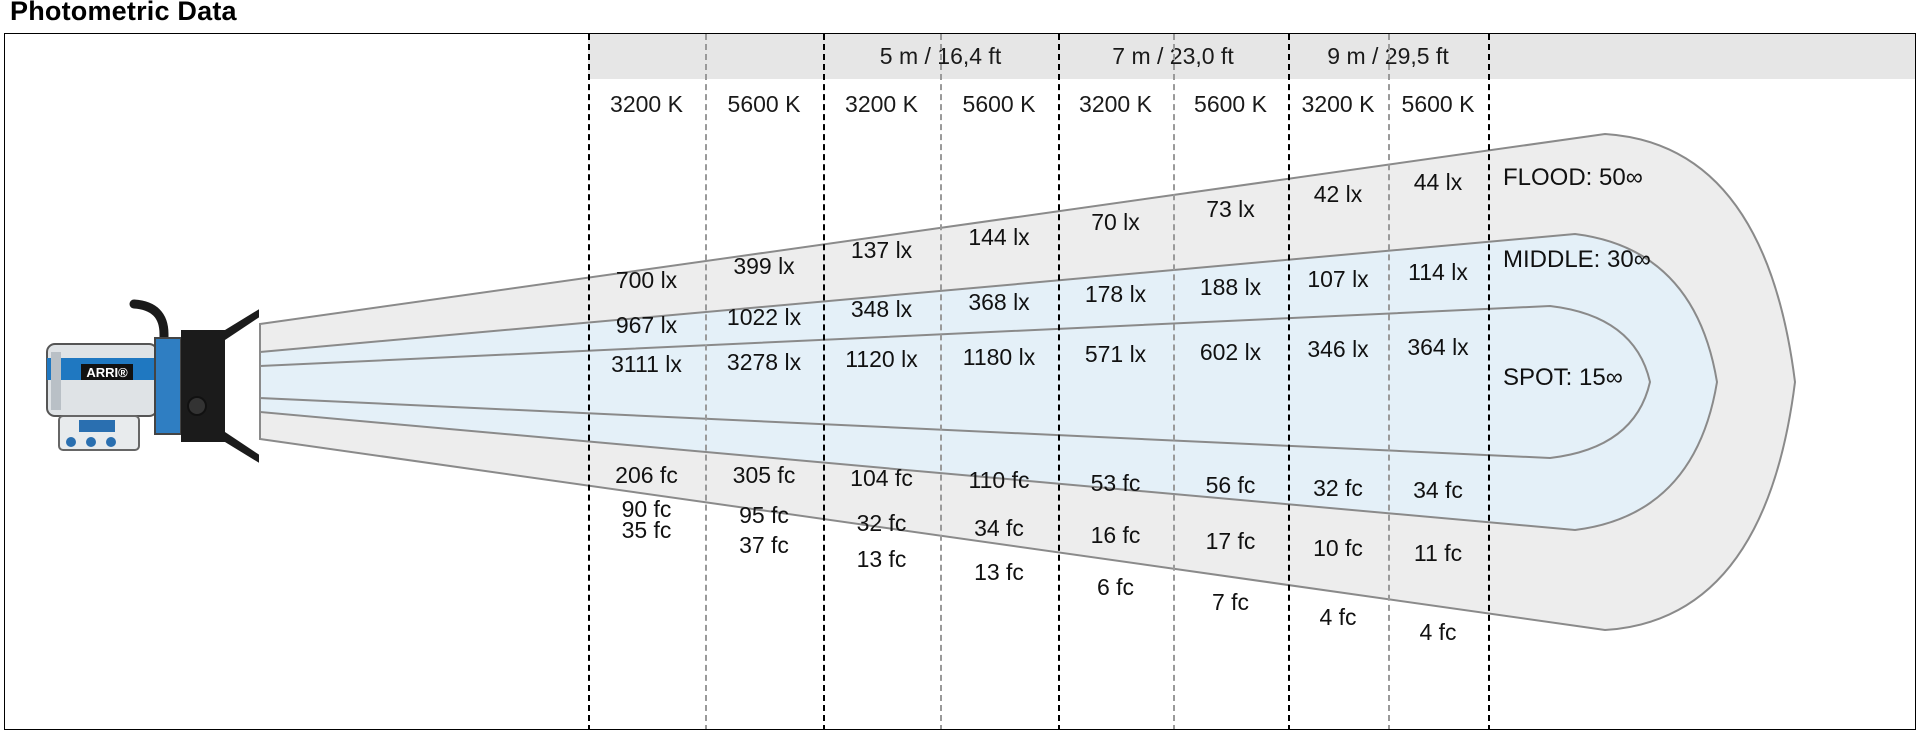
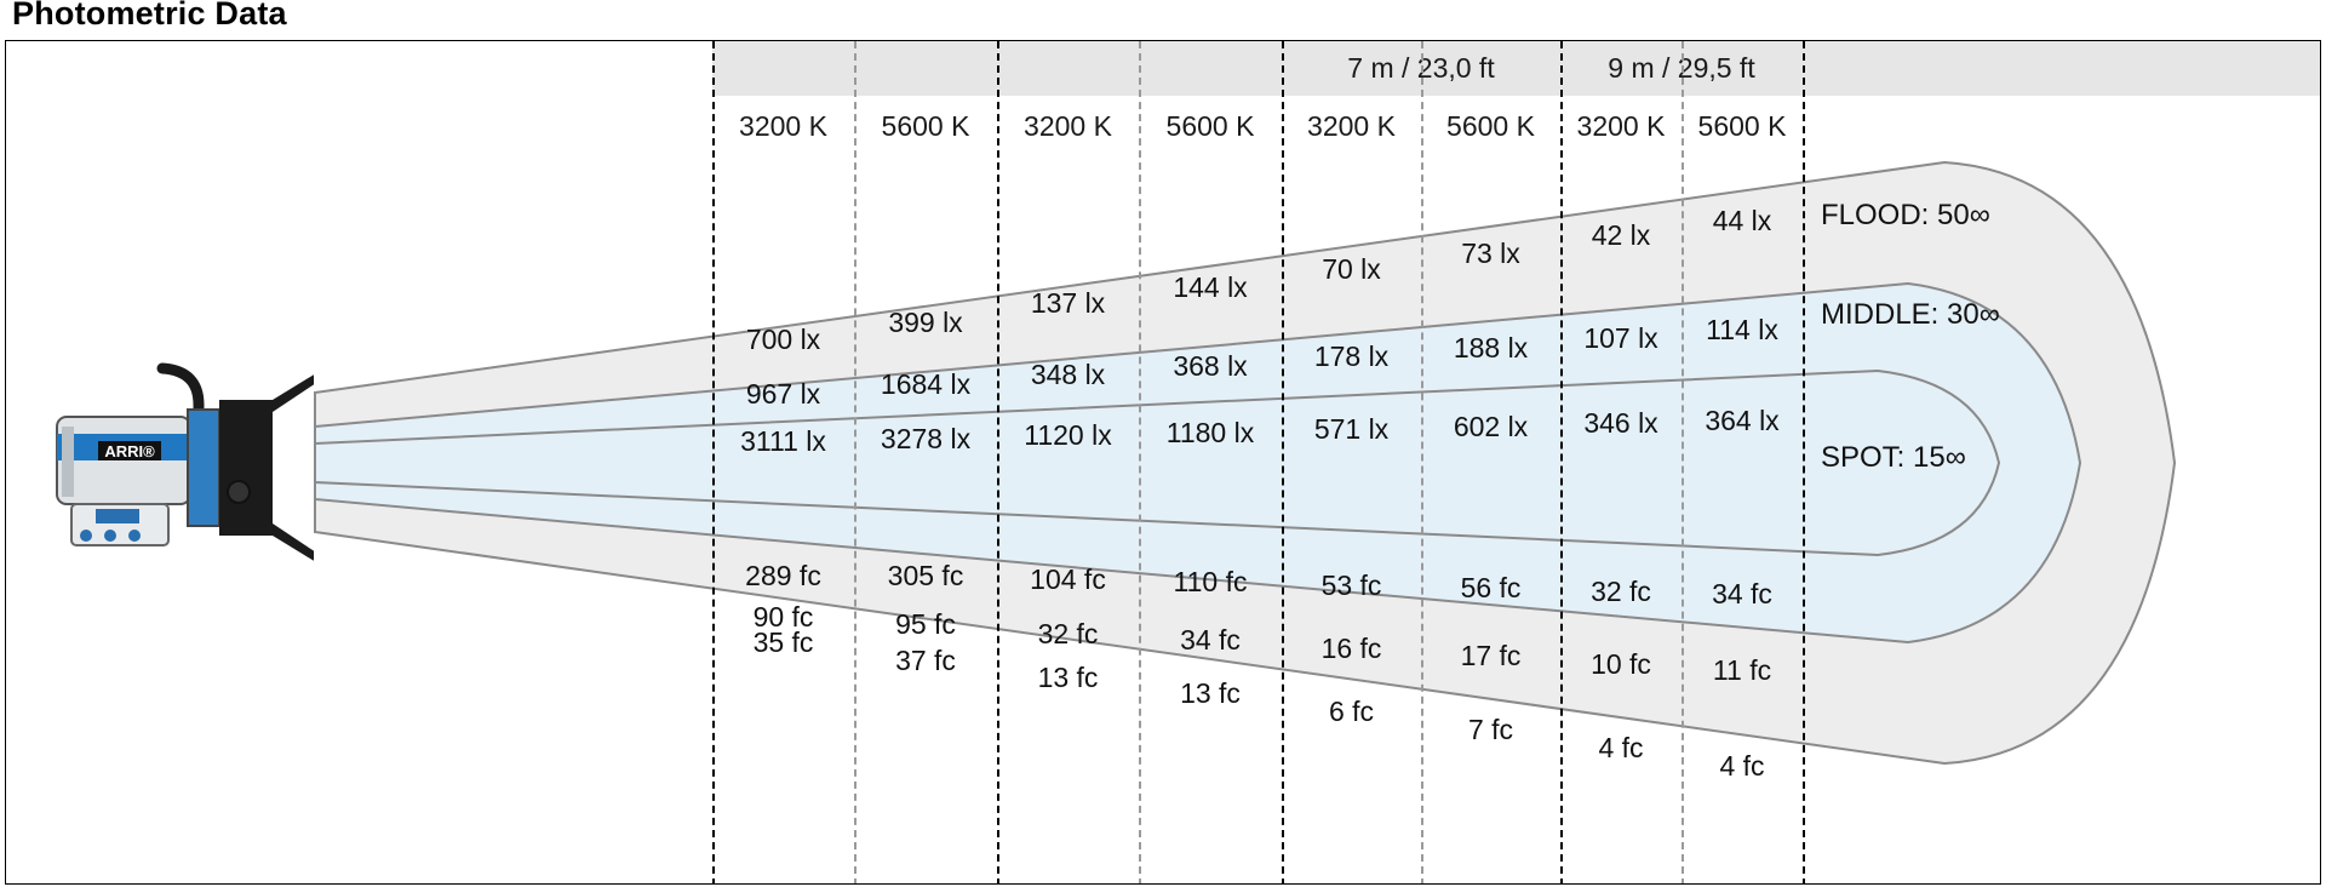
  Photometric Data
- 5 m / 16,4 ft
  7 m / 23,0 ft
  9 m / 29,5 ft
  3200 K
  5600 K
  3200 K
  5600 K
  3200 K
  5600 K
  3200 K
  5600 K
  ARRI®
  FLOOD: 50∞
  MIDDLE: 30∞
  SPOT: 15∞
  700 lx
  399 lx
  137 lx
  144 lx
  70 lx
  73 lx
  42 lx
  44 lx
  967 lx
- 1022 lx
+ 1684 lx
  348 lx
  368 lx
  178 lx
  188 lx
  107 lx
  114 lx
  3111 lx
  3278 lx
  1120 lx
  1180 lx
  571 lx
  602 lx
  346 lx
  364 lx
- 206 fc
+ 289 fc
  305 fc
  104 fc
  110 fc
  53 fc
  56 fc
  32 fc
  34 fc
  90 fc
  95 fc
  32 fc
  34 fc
  16 fc
  17 fc
  10 fc
  11 fc
  35 fc
  37 fc
  13 fc
  13 fc
  6 fc
  7 fc
  4 fc
  4 fc
